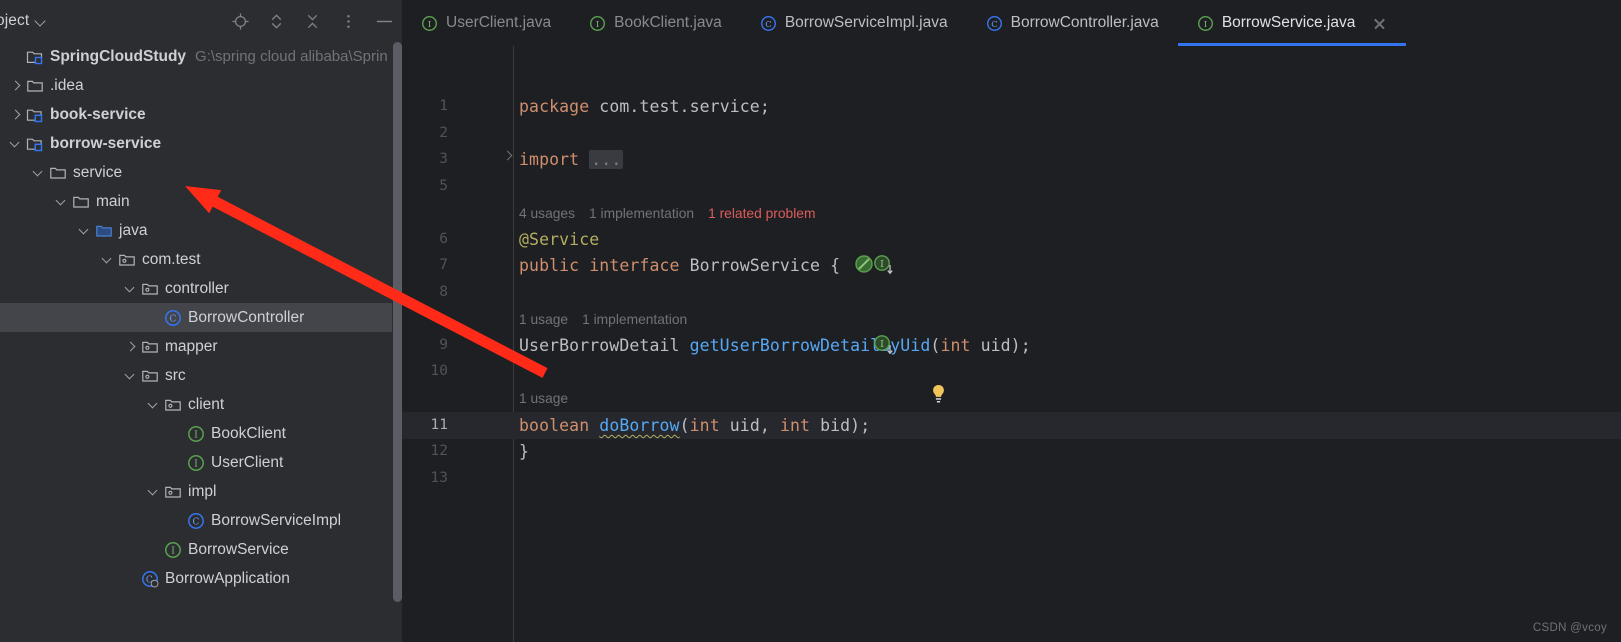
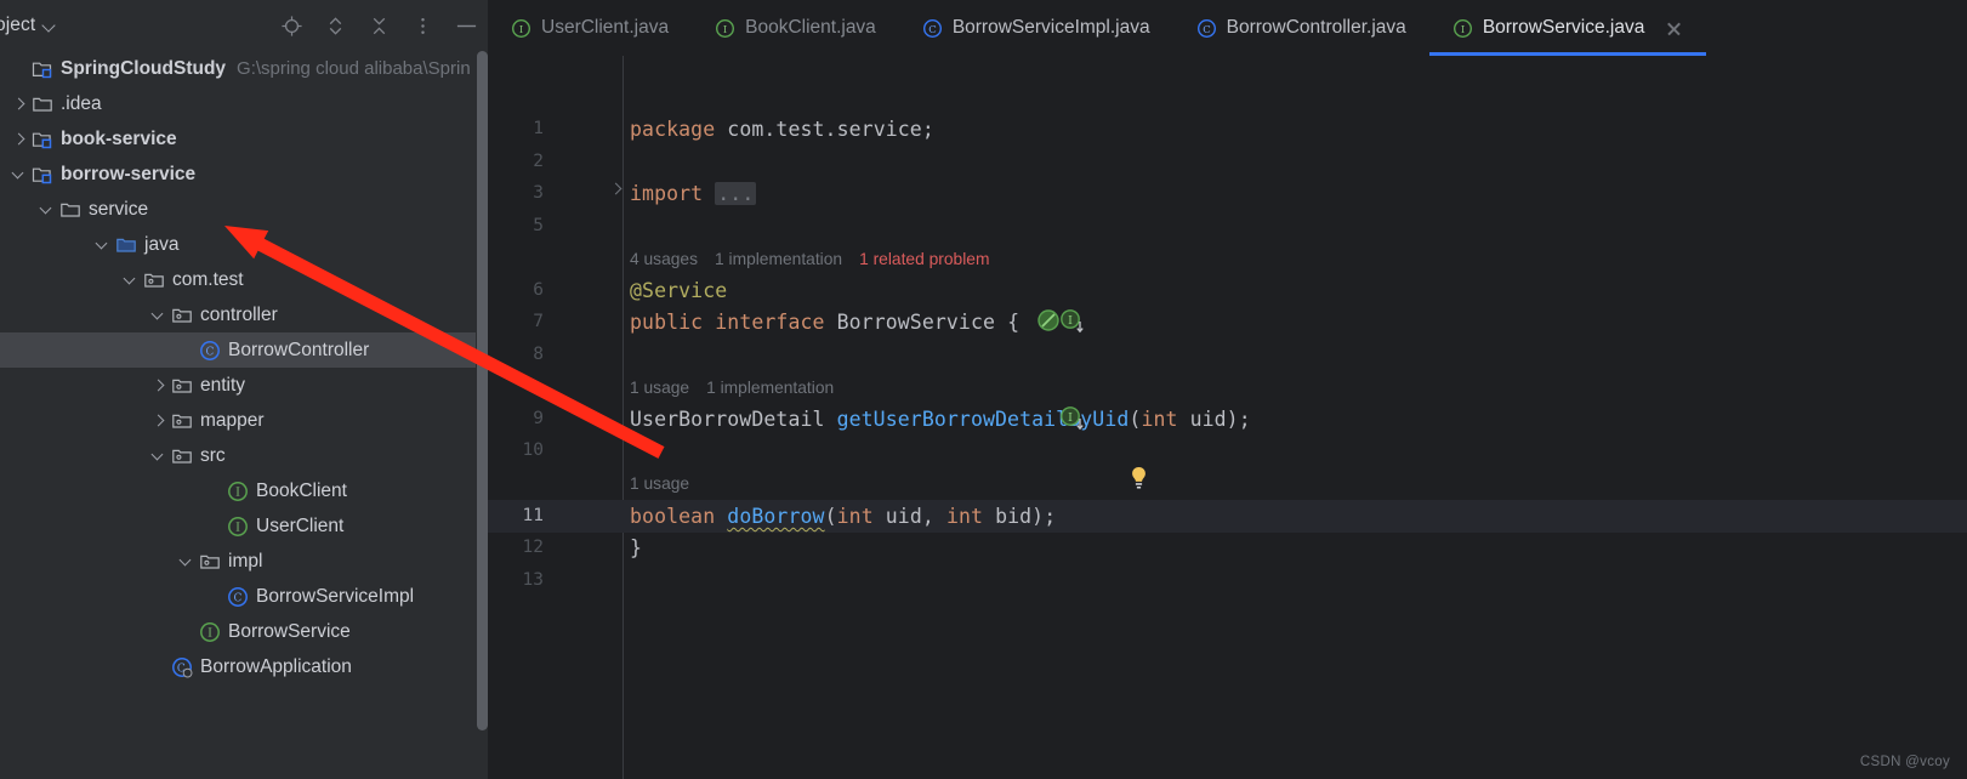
  oject
  SpringCloudStudy
  G:\spring cloud alibaba\Sprin
  .idea
  book-service
  borrow-service
  service
- main
  java
  com.test
  controller
  C
  BorrowController
+ entity
  mapper
  src
- client
  I
  BookClient
  I
  UserClient
  impl
  C
  BorrowServiceImpl
  I
  BorrowService
  C
  BorrowApplication
  I
  UserClient.java
  I
  BookClient.java
  C
  BorrowServiceImpl.java
  C
  BorrowController.java
  I
  BorrowService.java
  1
  package com.test.service;
  2
  3
  import ...
  5
  6
  @Service
  7
  public interface BorrowService {
  8
  9
  UserBorrowDetail getUserBorrowDetaiyUid(int uid);
  10
  11
  boolean doBorrow(int uid, int bid);
  12
  }
  13
  4 usages
  1 implementation
  1 related problem
  1 usage
  1 implementation
  1 usage
  I
  I
  CSDN @vcoy
